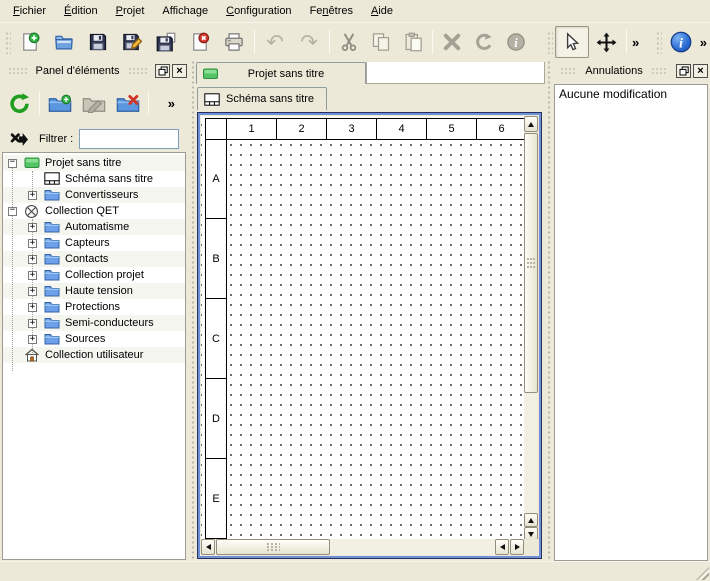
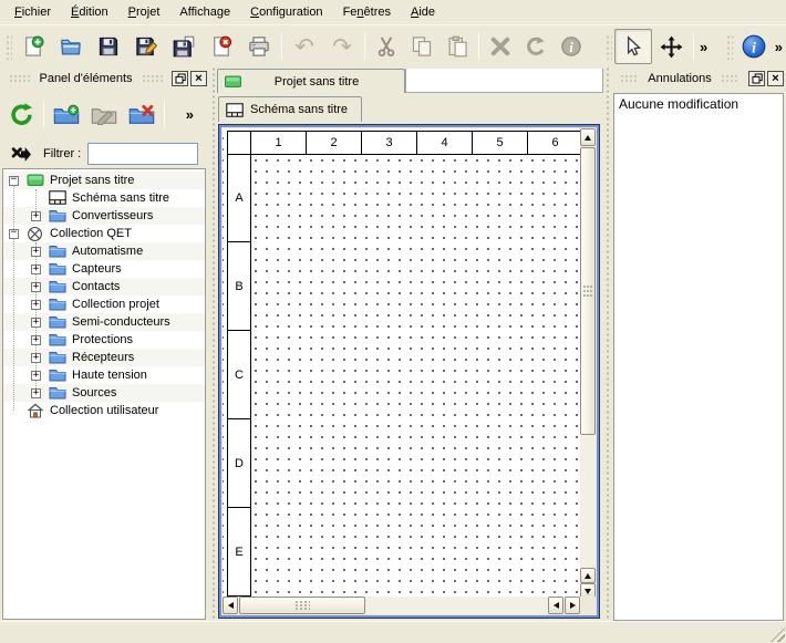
  Fichier
  Édition
  Projet
  Affichage
  Configuration
  Fenêtres
  Aide
  ↶
  ↷
  i
  »
  i
  »
  Panel d'éléments
  ×
  »
  Filtrer :
  Projet sans titre
  Schéma sans titre
  Convertisseurs
  Collection QET
  Automatisme
  Capteurs
  Contacts
  Collection projet
- Haute tension
+ Semi-conducteurs
  Protections
+ Récepteurs
- Semi-conducteurs
+ Haute tension
  Sources
  Collection utilisateur
  Projet sans titre
  Schéma sans titre
  1
  2
  3
  4
  5
  6
  A
  B
  C
  D
  E
  Annulations
  ×
  Aucune modification
